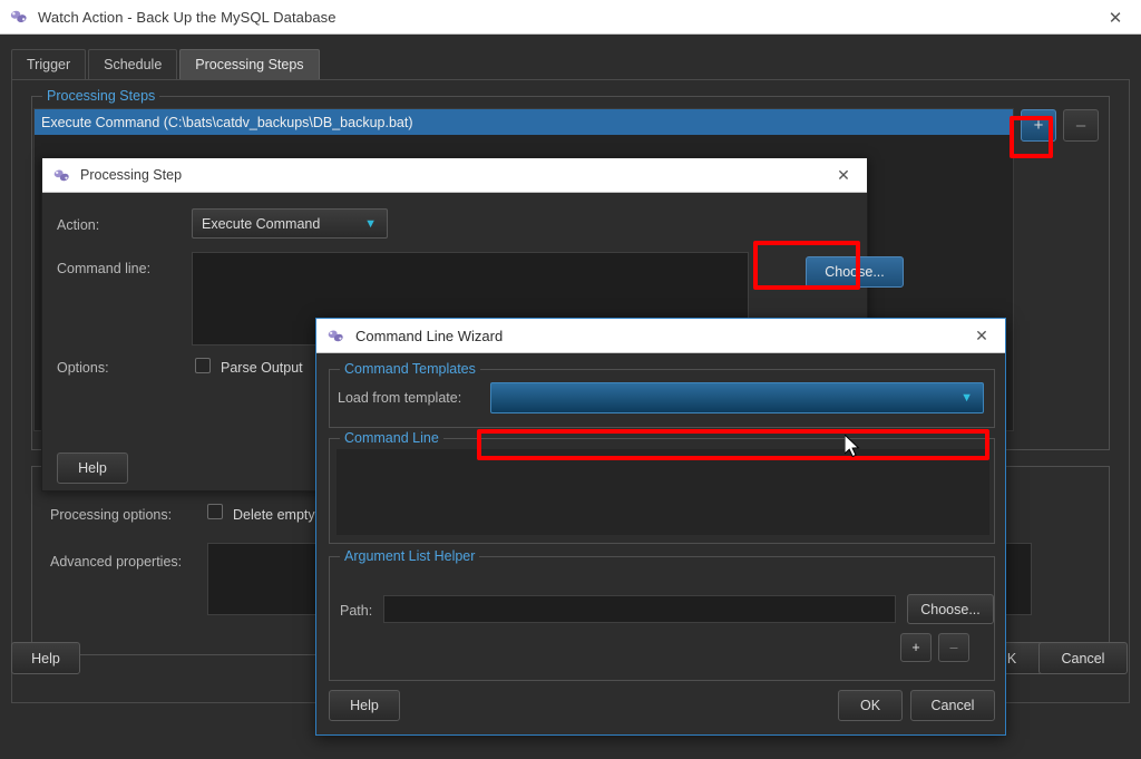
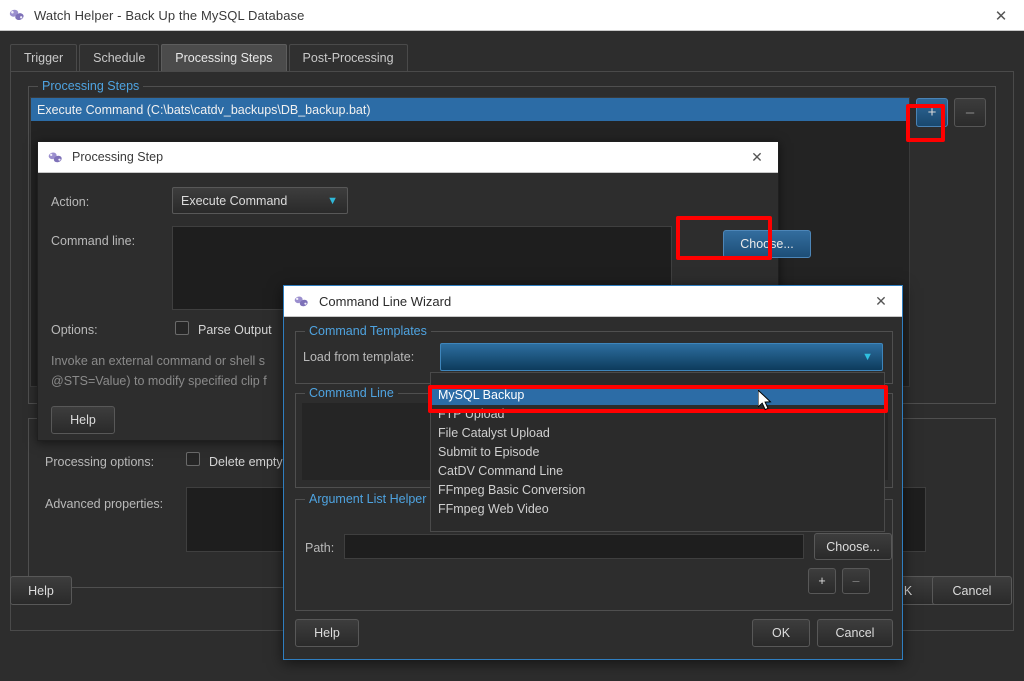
- Watch Action - Back Up the MySQL Database
+ Watch Helper - Back Up the MySQL Database
  ✕
  Trigger
  Schedule
  Processing Steps
+ Post-Processing
  Processing Steps
  Execute Command (C:\bats\catdv_backups\DB_backup.bat)
  +
  –
  Processing options:
  Delete empty
  Advanced properties:
  Help
  K
  Cancel
  Processing Step
  ✕
  Action:
  Execute Command
  ▼
  Command line:
  Choose...
  Options:
  Parse Output
+ Invoke an external command or shell s
+ @STS=Value) to modify specified clip f
  Help
  Command Line Wizard
  ✕
  Command Templates
  Load from template:
  ▼
  Command Line
  Argument List Helper
  Path:
  Choose...
  +
  –
  Help
  OK
  Cancel
+ MySQL Backup
+ FTP Upload
+ File Catalyst Upload
+ Submit to Episode
+ CatDV Command Line
+ FFmpeg Basic Conversion
+ FFmpeg Web Video
